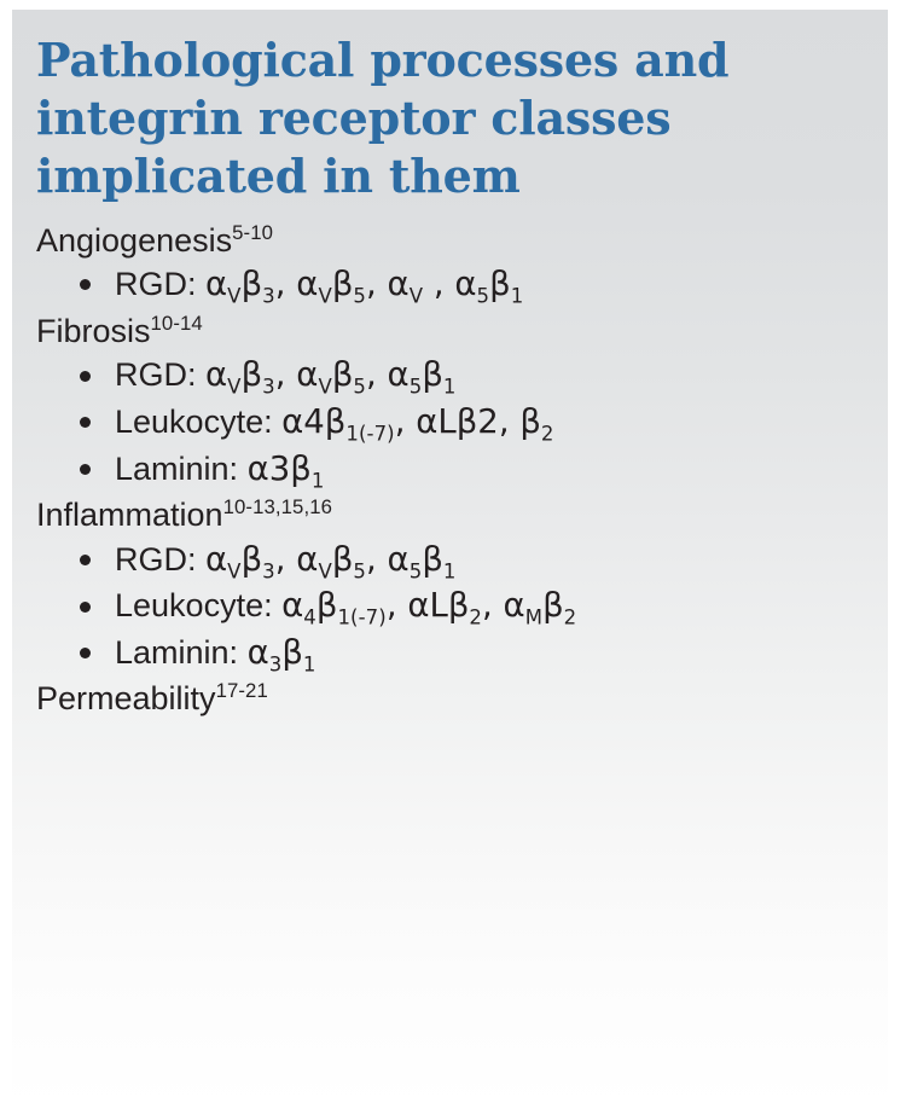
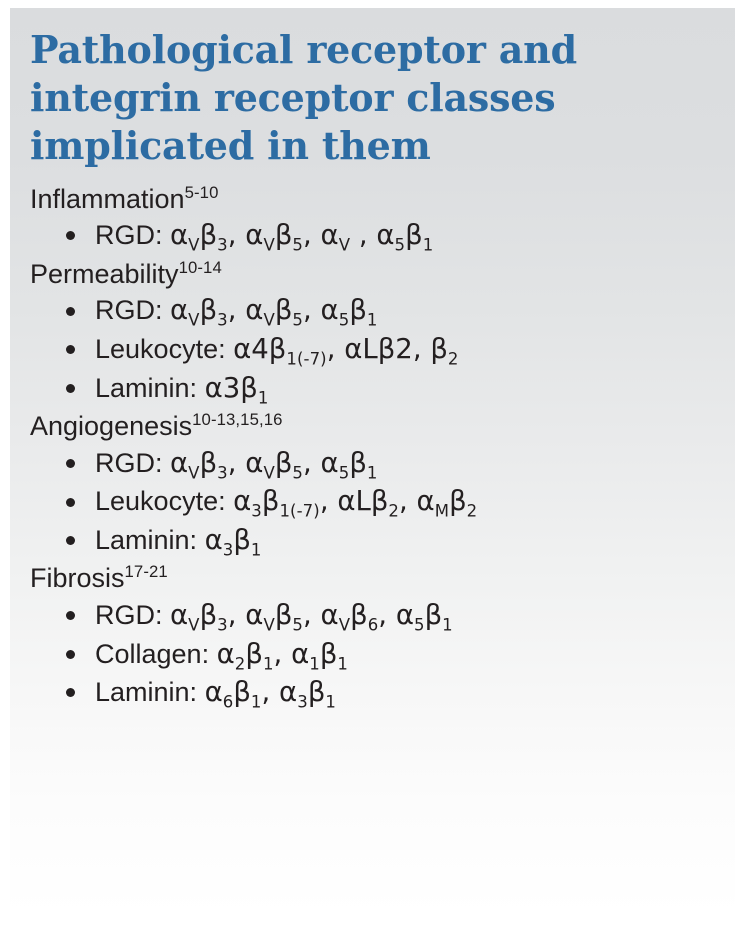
- Pathological processes and integrin receptor classes implicated in them
+ Pathological receptor and integrin receptor classes implicated in them
- Angiogenesis5-10
+ Inflammation5-10
  RGD: αVβ3, αVβ5, αV , α5β1
- Fibrosis10-14
+ Permeability10-14
  RGD: αVβ3, αVβ5, α5β1
  Leukocyte: α4β1(-7), αLβ2, β2
  Laminin: α3β1
- Inflammation10-13,15,16
+ Angiogenesis10-13,15,16
  RGD: αVβ3, αVβ5, α5β1
- Leukocyte: α4β1(-7), αLβ2, αMβ2
+ Leukocyte: α3β1(-7), αLβ2, αMβ2
  Laminin: α3β1
- Permeability17-21
+ Fibrosis17-21
+ RGD: αVβ3, αVβ5, αVβ6, α5β1
+ Collagen: α2β1, α1β1
+ Laminin: α6β1, α3β1
